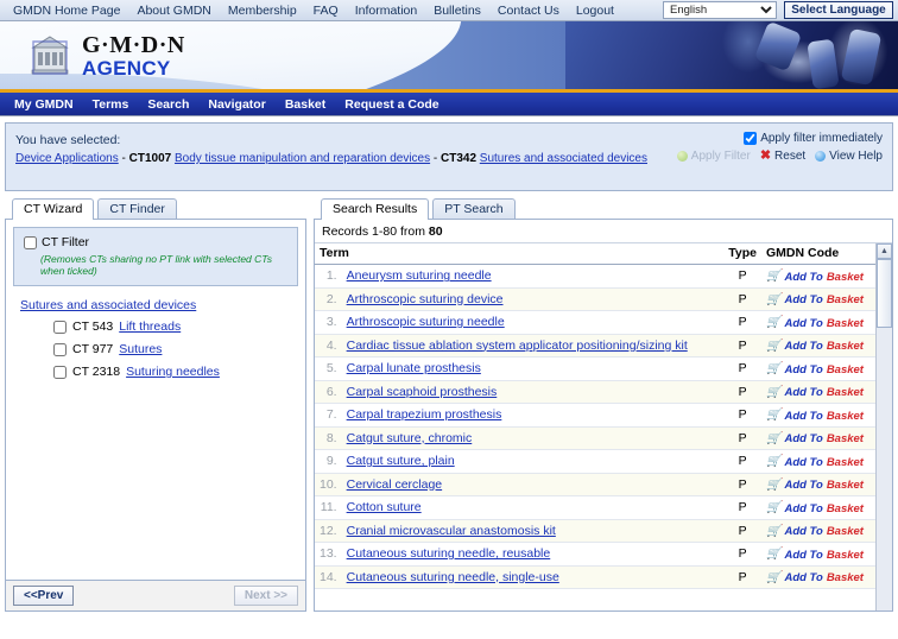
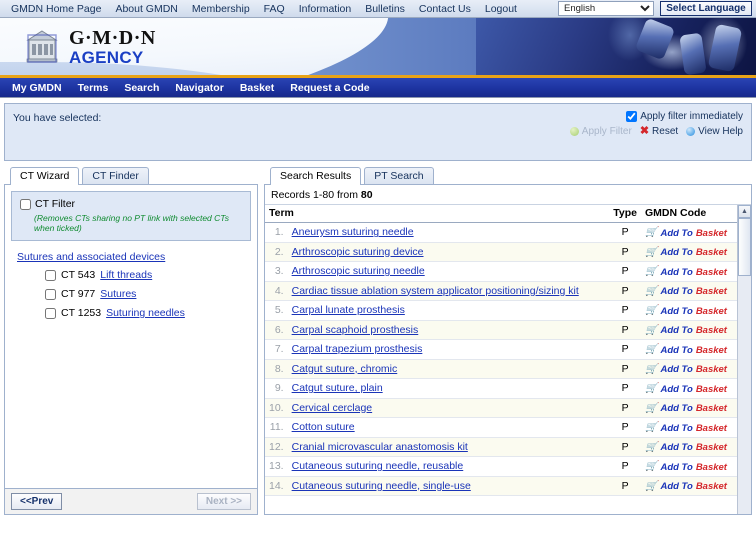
  GMDN Home Page
  About GMDN
  Membership
  FAQ
  Information
  Bulletins
  Contact Us
  Logout
  English
  Select Language
  G·M·D·N
  AGENCY
  My GMDN
  Terms
  Search
  Navigator
  Basket
  Request a Code
  You have selected:
- Device Applications - CT1007 Body tissue manipulation and reparation devices - CT342 Sutures and associated devices
  Apply filter immediately
  Apply Filter
  ✖
  Reset
  View Help
  CT Wizard
  CT Finder
  CT Filter
  (Removes CTs sharing no PT link with selected CTs when ticked)
  Sutures and associated devices
  CT 543
  Lift threads
  CT 977
  Sutures
- CT 2318
+ CT 1253
  Suturing needles
  <<Prev
  Next >>
  Search Results
  PT Search
  Records 1-80 from 80
  Term	Type	GMDN Code
  1.	Aneurysm suturing needle	P	🛒 Add To Basket
  2.	Arthroscopic suturing device	P	🛒 Add To Basket
  3.	Arthroscopic suturing needle	P	🛒 Add To Basket
  4.	Cardiac tissue ablation system applicator positioning/sizing kit	P	🛒 Add To Basket
  5.	Carpal lunate prosthesis	P	🛒 Add To Basket
  6.	Carpal scaphoid prosthesis	P	🛒 Add To Basket
  7.	Carpal trapezium prosthesis	P	🛒 Add To Basket
  8.	Catgut suture, chromic	P	🛒 Add To Basket
  9.	Catgut suture, plain	P	🛒 Add To Basket
  10.	Cervical cerclage	P	🛒 Add To Basket
  11.	Cotton suture	P	🛒 Add To Basket
  12.	Cranial microvascular anastomosis kit	P	🛒 Add To Basket
  13.	Cutaneous suturing needle, reusable	P	🛒 Add To Basket
  14.	Cutaneous suturing needle, single-use	P	🛒 Add To Basket
